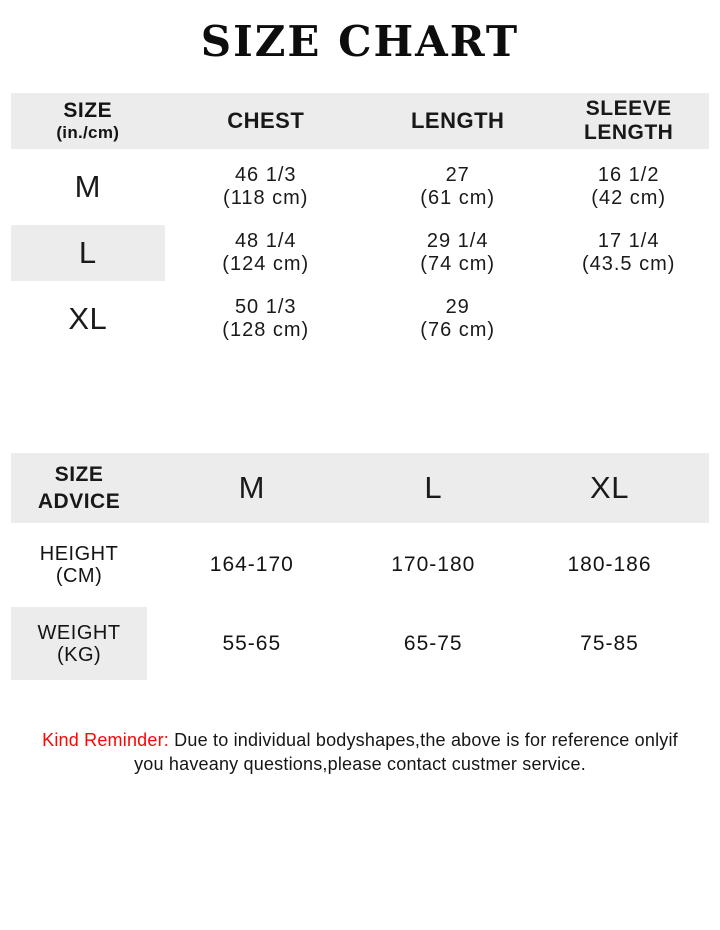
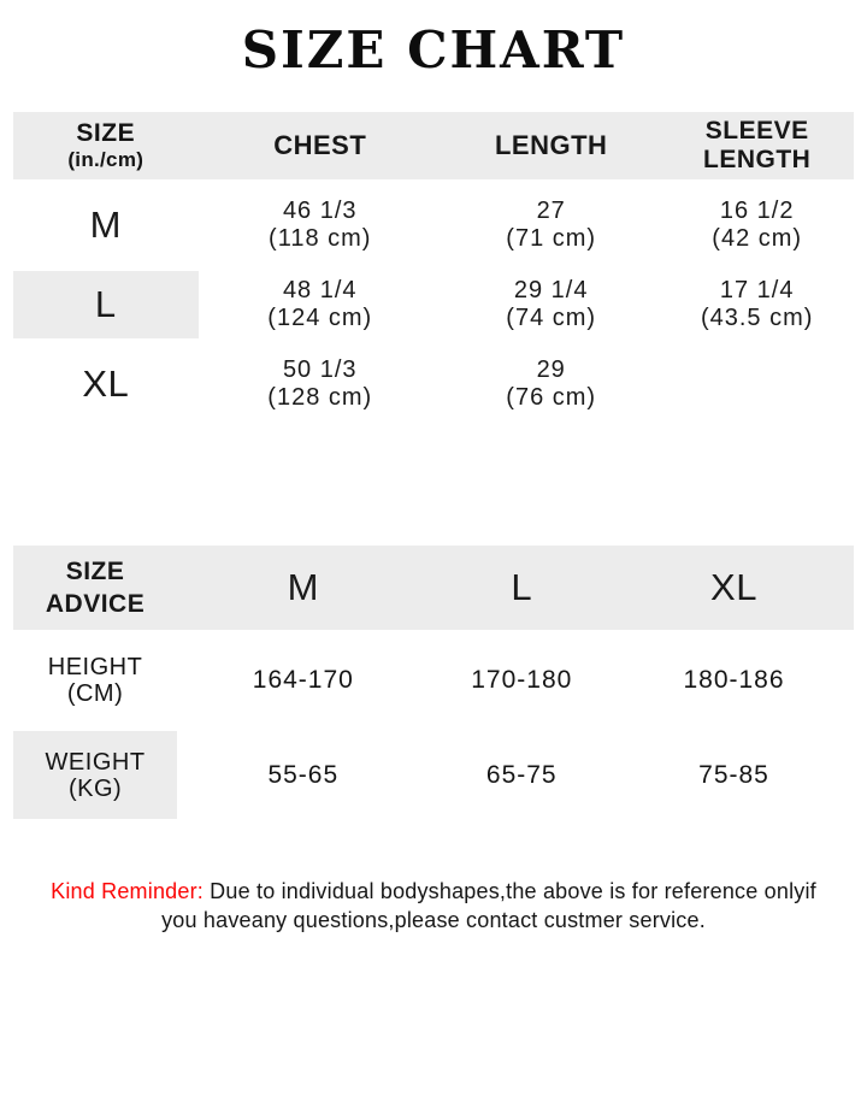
  SIZE CHART
  SIZE
  (in./cm)
  CHEST
  LENGTH
  SLEEVE LENGTH
  M
  46 1/3
  (118 cm)
  27
- (61 cm)
+ (71 cm)
  16 1/2
  (42 cm)
  L
  48 1/4
  (124 cm)
  29 1/4
  (74 cm)
  17 1/4
  (43.5 cm)
  XL
  50 1/3
  (128 cm)
  29
  (76 cm)
  SIZE ADVICE
  M
  L
  XL
  HEIGHT
  (CM)
  164-170
  170-180
  180-186
  WEIGHT
  (KG)
  55-65
  65-75
  75-85
  Kind Reminder: Due to individual bodyshapes,the above is for reference onlyif you haveany questions,please contact custmer service.
